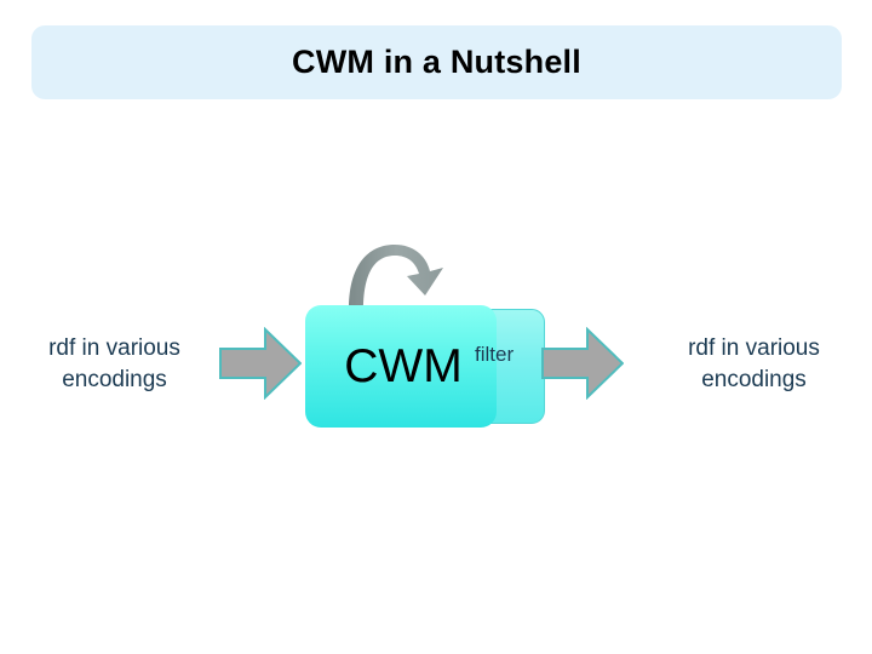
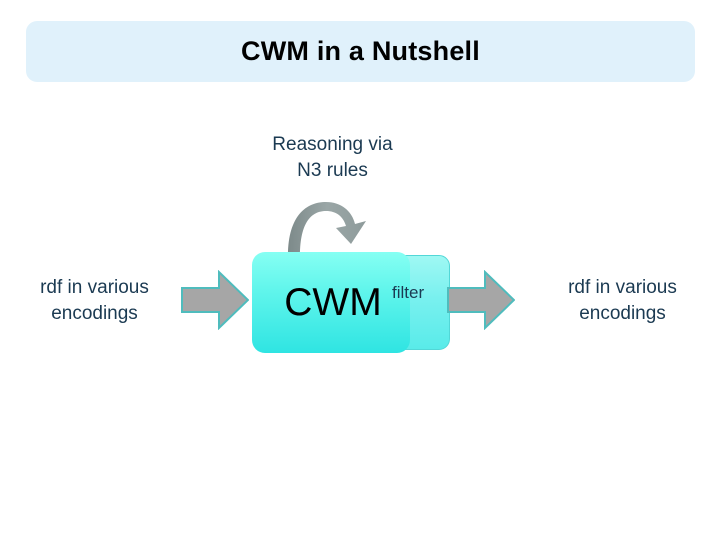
  CWM in a Nutshell
+ Reasoning via
+ N3 rules
  CWM
  filter
  rdf in various
  encodings
  rdf in various
  encodings
